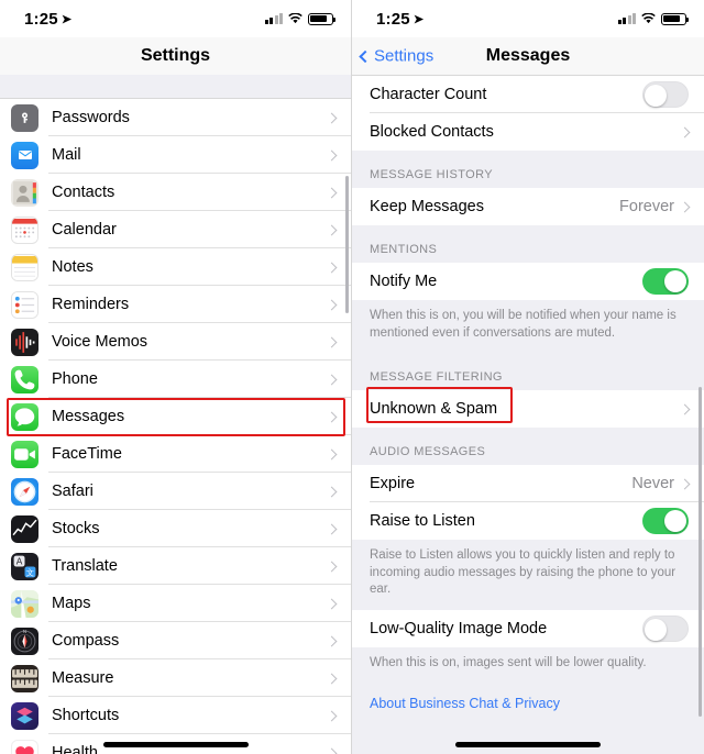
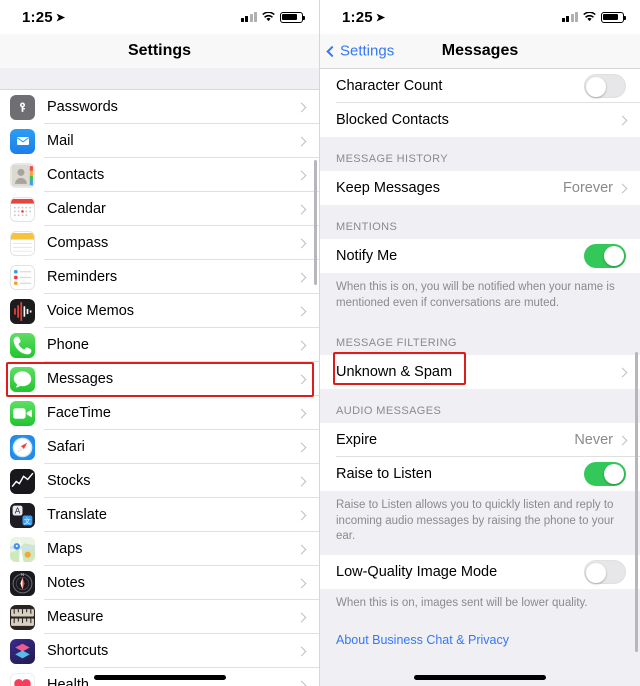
  1:25
  ➤
  Settings
  Passwords
  Mail
  Contacts
  Calendar
- Notes
+ Compass
  Reminders
  Voice Memos
  Phone
  Messages
  FaceTime
  Safari
  Stocks
  A
  文
  Translate
  Maps
- Compass
+ Notes
  Measure
  Shortcuts
  Health
  1:25
  ➤
  Settings
  Messages
  Character Count
  Blocked Contacts
  MESSAGE HISTORY
  Keep Messages
  Forever
  MENTIONS
  Notify Me
  When this is on, you will be notified when your name is mentioned even if conversations are muted.
  MESSAGE FILTERING
  Unknown & Spam
  AUDIO MESSAGES
  Expire
  Never
  Raise to Listen
  Raise to Listen allows you to quickly listen and reply to incoming audio messages by raising the phone to your ear.
  Low-Quality Image Mode
  When this is on, images sent will be lower quality.
  About Business Chat & Privacy
